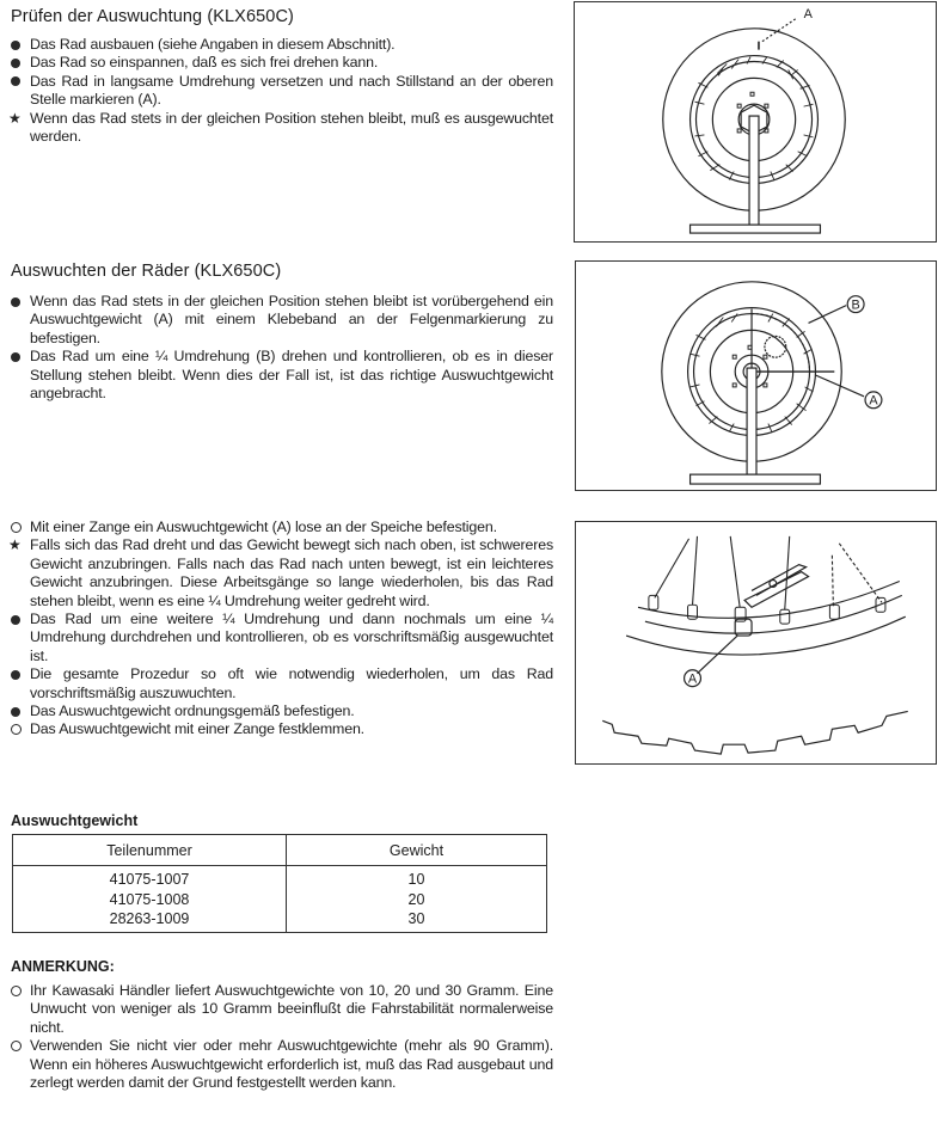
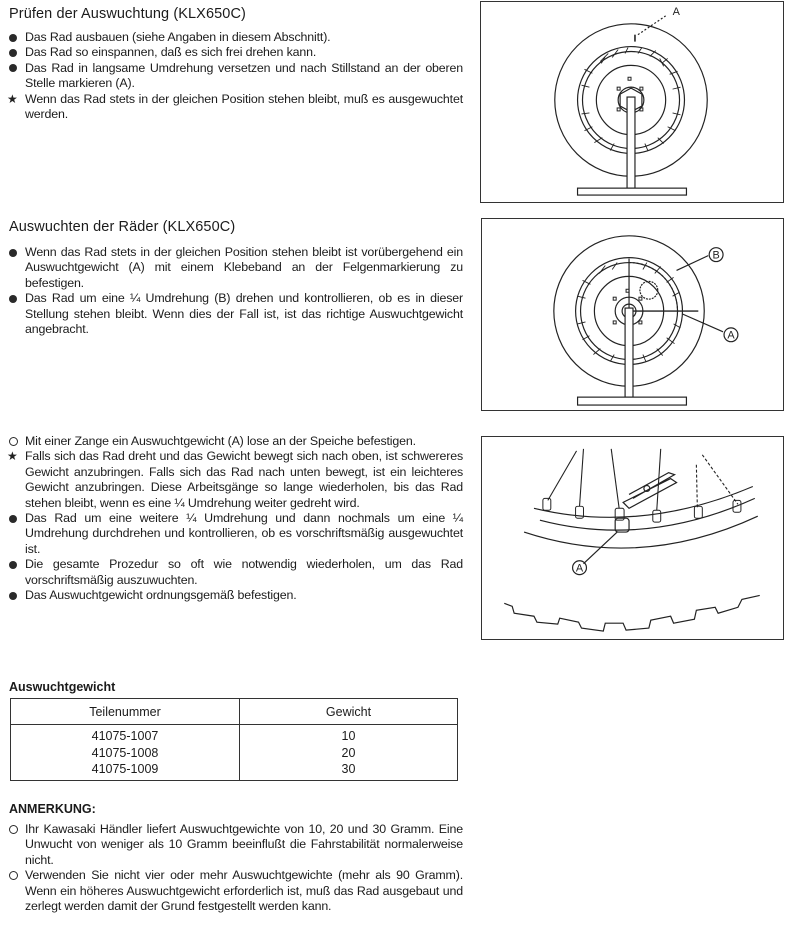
  Prüfen der Auswuchtung (KLX650C)
  Das Rad ausbauen (siehe Angaben in diesem Abschnitt).
  Das Rad so einspannen, daß es sich frei drehen kann.
  Das Rad in langsame Umdrehung versetzen und nach Stillstand an der oberen Stelle markieren (A).
  Wenn das Rad stets in der gleichen Position stehen bleibt, muß es ausgewuchtet werden.
  Auswuchten der Räder (KLX650C)
  Wenn das Rad stets in der gleichen Position stehen bleibt ist vorübergehend ein Auswuchtgewicht (A) mit einem Klebeband an der Felgenmarkierung zu befestigen.
  Das Rad um eine ¼ Umdrehung (B) drehen und kontrollieren, ob es in dieser Stellung stehen bleibt. Wenn dies der Fall ist, ist das richtige Auswuchtgewicht angebracht.
  Mit einer Zange ein Auswuchtgewicht (A) lose an der Speiche befestigen.
- Falls sich das Rad dreht und das Gewicht bewegt sich nach oben, ist schwereres Gewicht anzubringen. Falls nach das Rad nach unten bewegt, ist ein leichteres Gewicht anzubringen. Diese Arbeitsgänge so lange wiederholen, bis das Rad stehen bleibt, wenn es eine ¼ Umdrehung weiter gedreht wird.
+ Falls sich das Rad dreht und das Gewicht bewegt sich nach oben, ist schwereres Gewicht anzubringen. Falls sich das Rad nach unten bewegt, ist ein leichteres Gewicht anzubringen. Diese Arbeitsgänge so lange wiederholen, bis das Rad stehen bleibt, wenn es eine ¼ Umdrehung weiter gedreht wird.
  Das Rad um eine weitere ¼ Umdrehung und dann nochmals um eine ¼ Umdrehung durchdrehen und kontrollieren, ob es vorschriftsmäßig ausgewuchtet ist.
  Die gesamte Prozedur so oft wie notwendig wiederholen, um das Rad vorschriftsmäßig auszuwuchten.
  Das Auswuchtgewicht ordnungsgemäß befestigen.
- Das Auswuchtgewicht mit einer Zange festklemmen.
  Auswuchtgewicht
  Teilenummer	Gewicht
  41075-1007	10
  41075-1008	20
- 28263-1009	30
+ 41075-1009	30
  ANMERKUNG:
  Ihr Kawasaki Händler liefert Auswuchtgewichte von 10, 20 und 30 Gramm. Eine Unwucht von weniger als 10 Gramm beeinflußt die Fahrstabilität normalerweise nicht.
  Verwenden Sie nicht vier oder mehr Auswuchtgewichte (mehr als 90 Gramm). Wenn ein höheres Auswuchtgewicht erforderlich ist, muß das Rad ausgebaut und zerlegt werden damit der Grund festgestellt werden kann.
  A
  B
  A
  A
